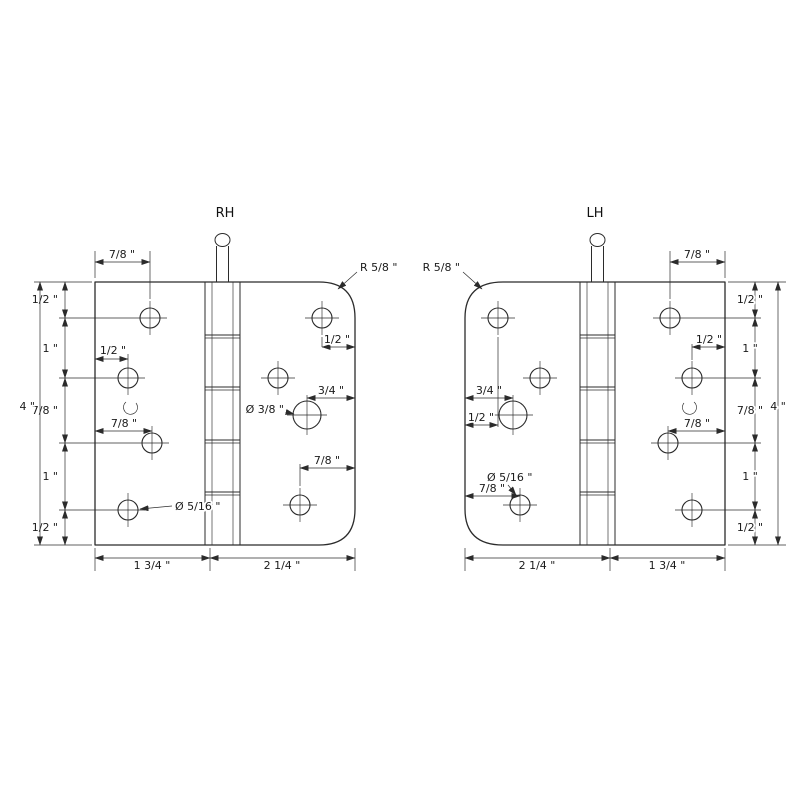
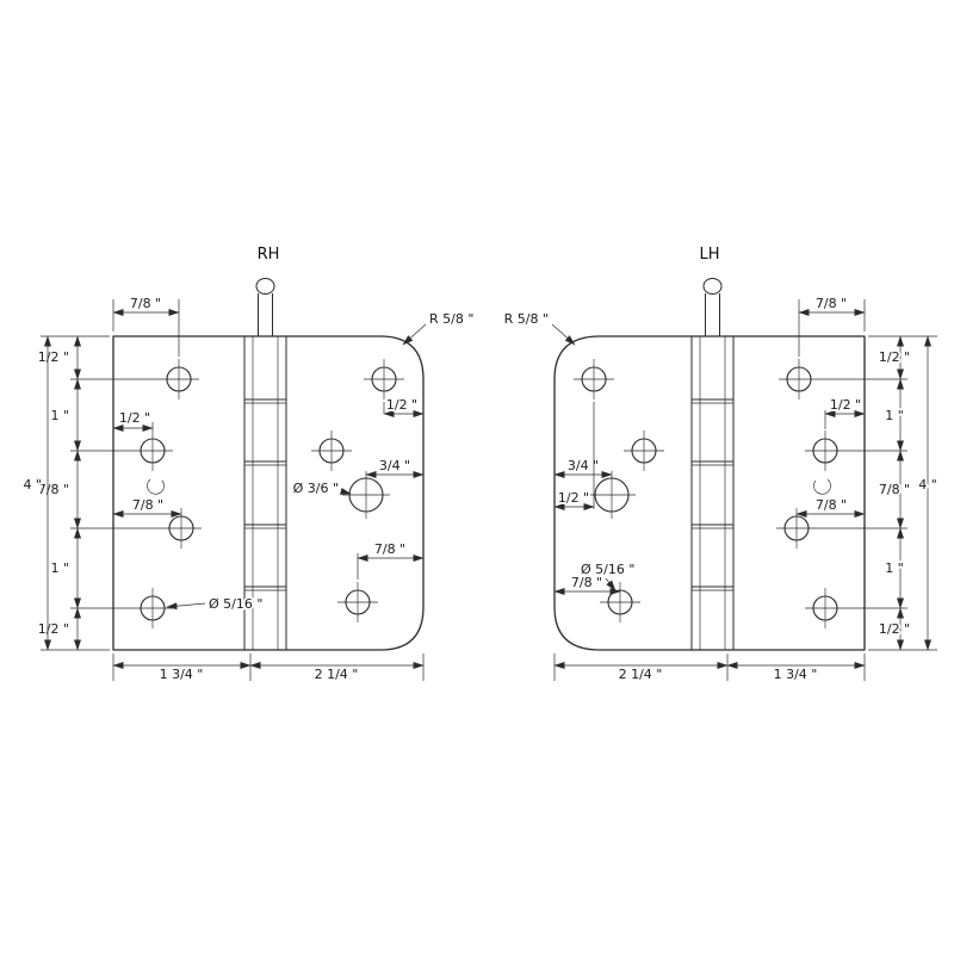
  RH
  7/8 "
  R 5/8 "
  1/2 "
  1 "
  7/8 "
  1 "
  1/2 "
  4 "
  1/2 "
  7/8 "
  Ø 5/16 "
  1/2 "
  3/4 "
- Ø 3/8 "
+ Ø 3/6 "
  7/8 "
  1 3/4 "
  2 1/4 "
  LH
  7/8 "
  R 5/8 "
  1/2 "
  1 "
  7/8 "
  1 "
  1/2 "
  4 "
  3/4 "
  1/2 "
  Ø 5/16 "
  7/8 "
  1/2 "
  7/8 "
  2 1/4 "
  1 3/4 "
